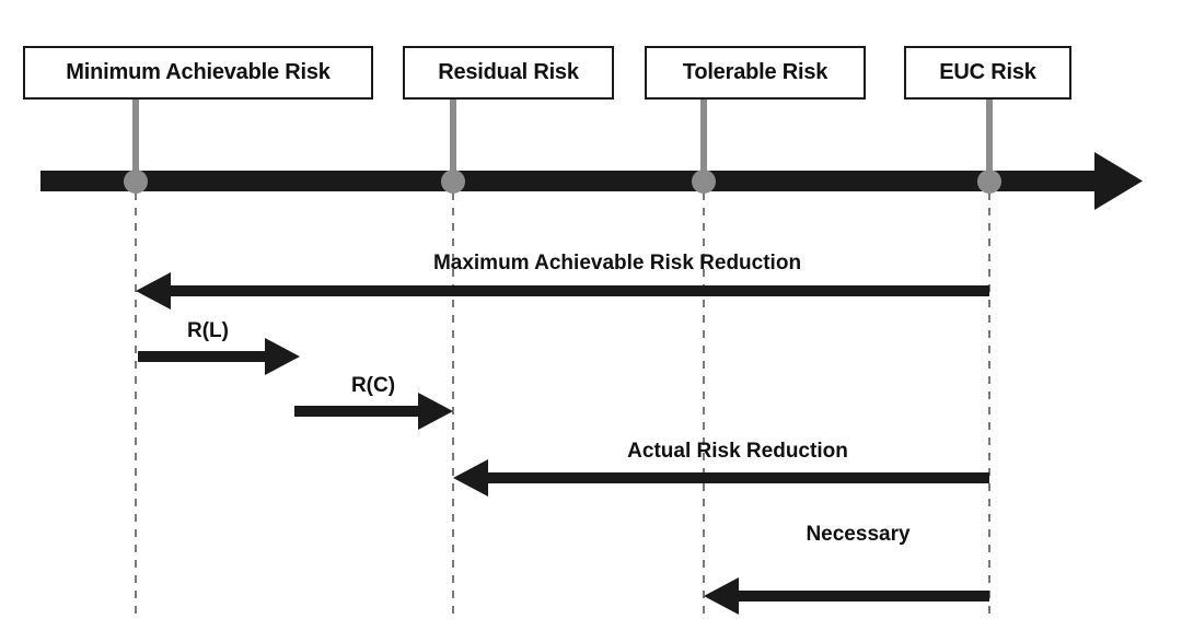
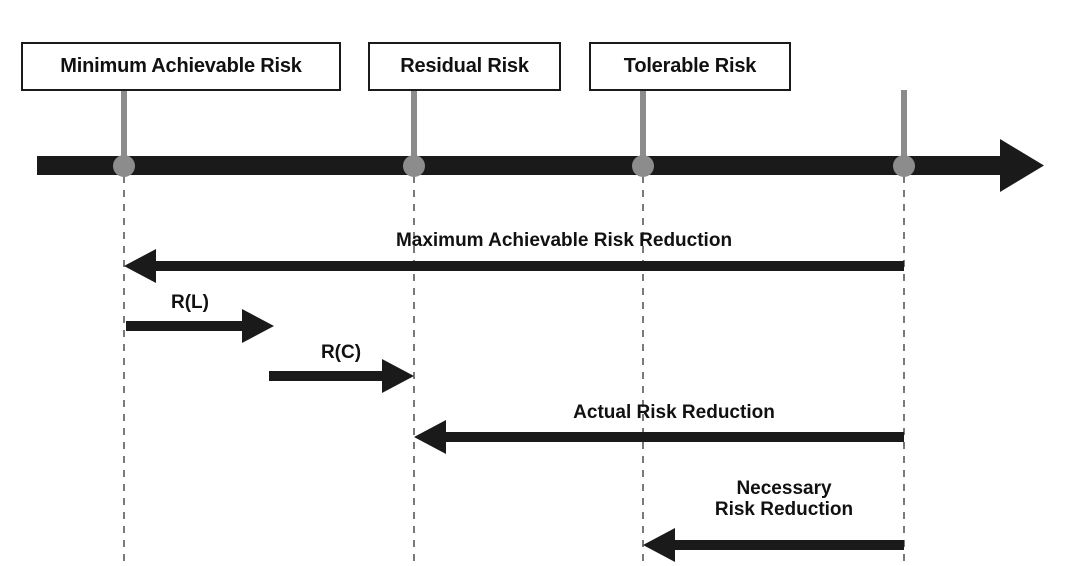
  Minimum Achievable Risk
  Residual Risk
  Tolerable Risk
- EUC Risk
  Maximum Achievable Risk Reduction
  R(L)
  R(C)
  Actual Risk Reduction
  Necessary
+ Risk Reduction
